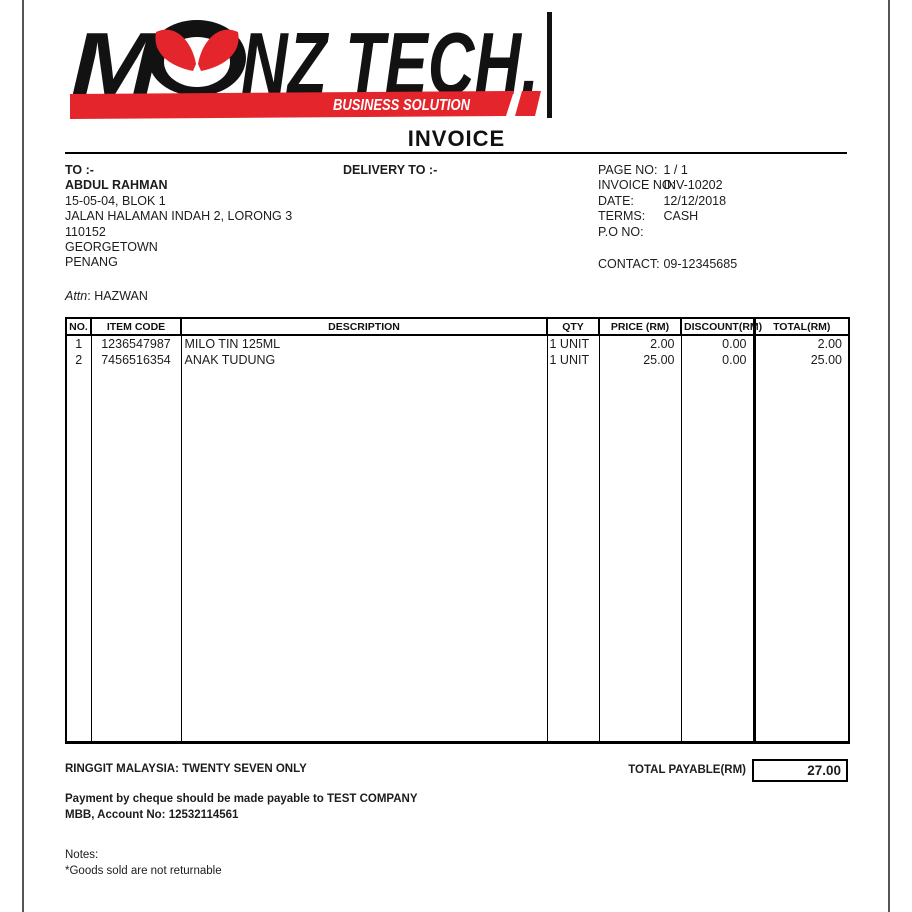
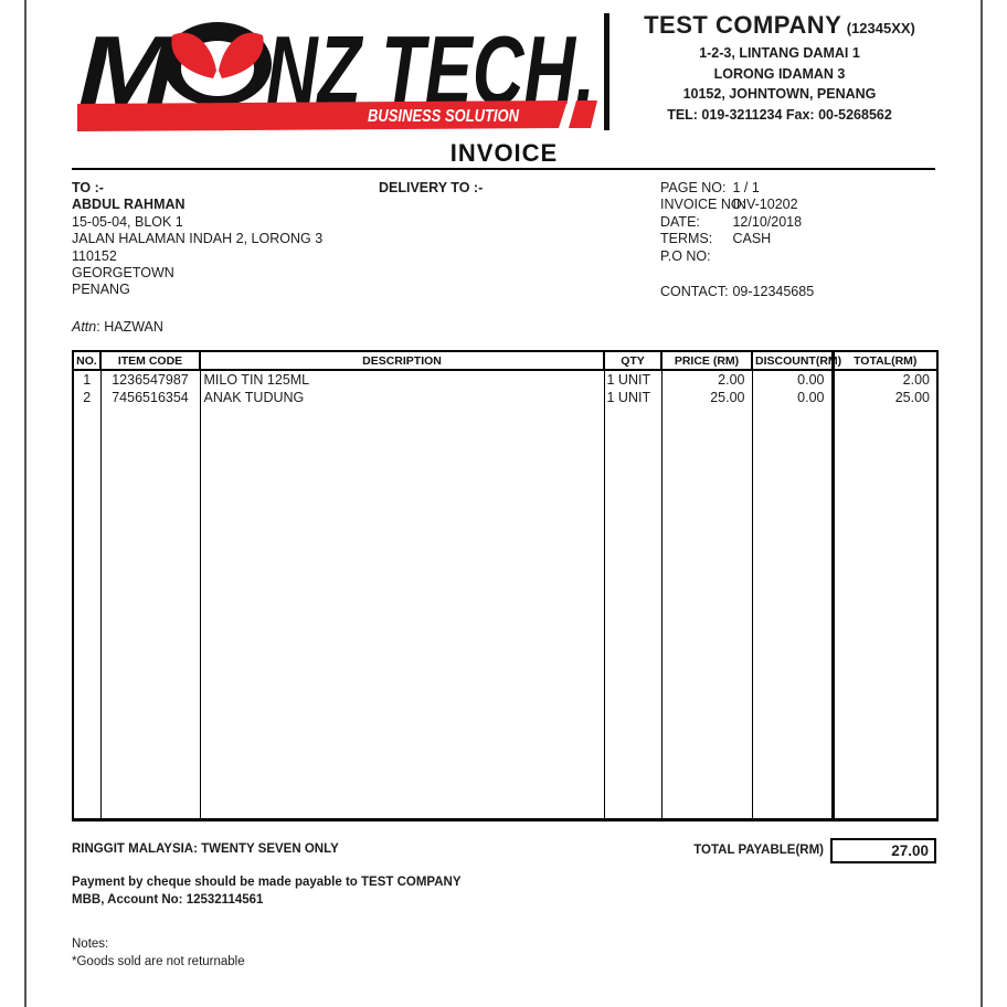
  M
  NZ TECH.
  BUSINESS SOLUTION
+ TEST COMPANY (12345XX)
+ 1-2-3, LINTANG DAMAI 1
+ LORONG IDAMAN 3
+ 10152, JOHNTOWN, PENANG
+ TEL: 019-3211234 Fax: 00-5268562
  INVOICE
  TO :-
  ABDUL RAHMAN
  15-05-04, BLOK 1
  JALAN HALAMAN INDAH 2, LORONG 3
  110152
  GEORGETOWN
  PENANG
  DELIVERY TO :-
  Attn: HAZWAN
  PAGE NO: 1 / 1
  INVOICE N INV-10202
- DATE: 12/12/2018
+ DATE: 12/10/2018
  TERMS: CASH
  P.O NO:
  CONTACT: 09-12345685
  NO.	ITEM CODE	DESCRIPTION	QTY	PRICE (RM)	DISCOUNT(RM)	TOTAL(RM)
  1	1236547987	MILO TIN 125ML	1 UNIT	2.00	0.00	2.00
  2	7456516354	ANAK TUDUNG	1 UNIT	25.00	0.00	25.00
  RINGGIT MALAYSIA: TWENTY SEVEN ONLY
  TOTAL PAYABLE(RM)
  27.00
  Payment by cheque should be made payable to TEST COMPANY
  MBB, Account No: 12532114561
  Notes:
  *Goods sold are not returnable
